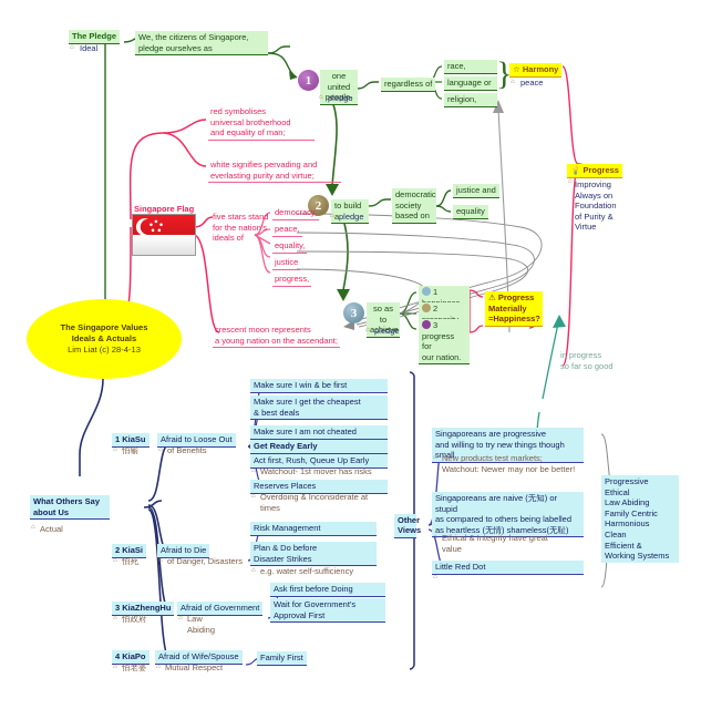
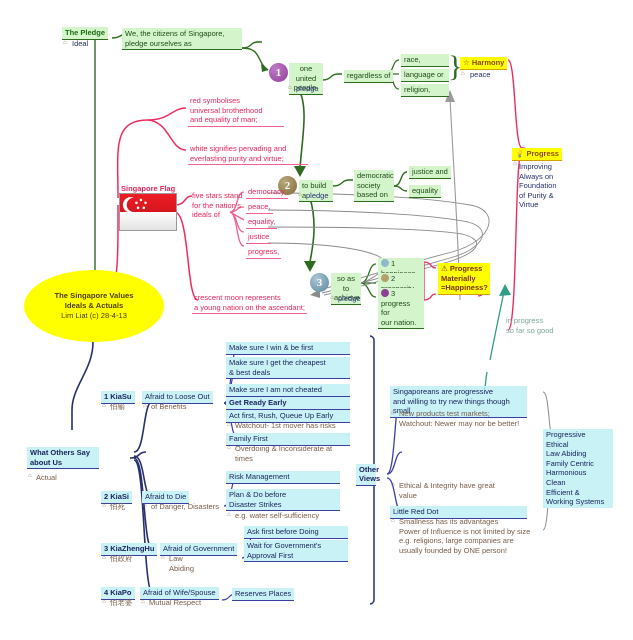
  The Singapore Values
  Ideals & Actuals
  Lim Liat (c) 28-4-13
  The Pledge
  Ideal
  We, the citizens of Singapore,
  pledge ourselves as
  1
  one united
  people,
  pledge
  regardless of
  race,
  language or
  religion,
  }
  ☆ Harmony
  peace
  2
  to build a
  pledge
  democratic
  society
  based on
  justice and
  equality
  3
  so as to
  achieve
  pledge
  3 progress for
  our nation.
  ⚠ Progress
  Materially
  =Happiness?
  💡 Progress
  Improving
  Always on
  Foundation
  of Purity &
  Virtue
  in progress
  so far so good
  Singapore Flag
  red symbolises
  universal brotherhood
  and equality of man;
  white signifies pervading and
  everlasting purity and virtue;
  five stars stand
  for the nation's
  ideals of
  democracy,
  peace,
  equality,
  justice
  progress,
  crescent moon represents
  a young nation on the ascendant;
  What Others Say
  about Us
  Actual
  1 KiaSu
  怕输
  Afraid to Loose Out
  of Benefits
  Make sure I win & be first
  Make sure I get the cheapest
  & best deals
  Make sure I am not cheated
  Get Ready Early
  Act first, Rush, Queue Up Early
  Watchout- 1st mover has risks
- Reserves Places
+ Family First
  Overdoing & Inconsiderate at
  times
  2 KiaSi
  怕死
  Afraid to Die
  of Danger, Disasters
  Risk Management
  Plan & Do before
  Disaster Strikes
  e.g. water self-sufficiency
  3 KiaZhengHu
  怕政府
  Afraid of Government
  Law
  Abiding
  Ask first before Doing
  Wait for Government's
  Approval First
  4 KiaPo
  怕老婆
  Afraid of Wife/Spouse
  Mutual Respect
- Family First
+ Reserves Places
  Other
  Views
  Singaporeans are progressive
  and willing to try new things though small
  New products test markets;
  Watchout: Newer may nor be better!
- Singaporeans are naive (无知) or stupid
- as compared to others being labelled
- as heartless (无情) shameless(无耻)
  Ethical & Integrity have great
  value
  Little Red Dot
+ Smallness has its advantages
+ Power of Influence is not limited by size
+ e.g. religions, large companies are
+ usually founded by ONE person!
  Progressive
  Ethical
  Law Abiding
  Family Centric
  Harmonious
  Clean
  Efficient &
  Working Systems
